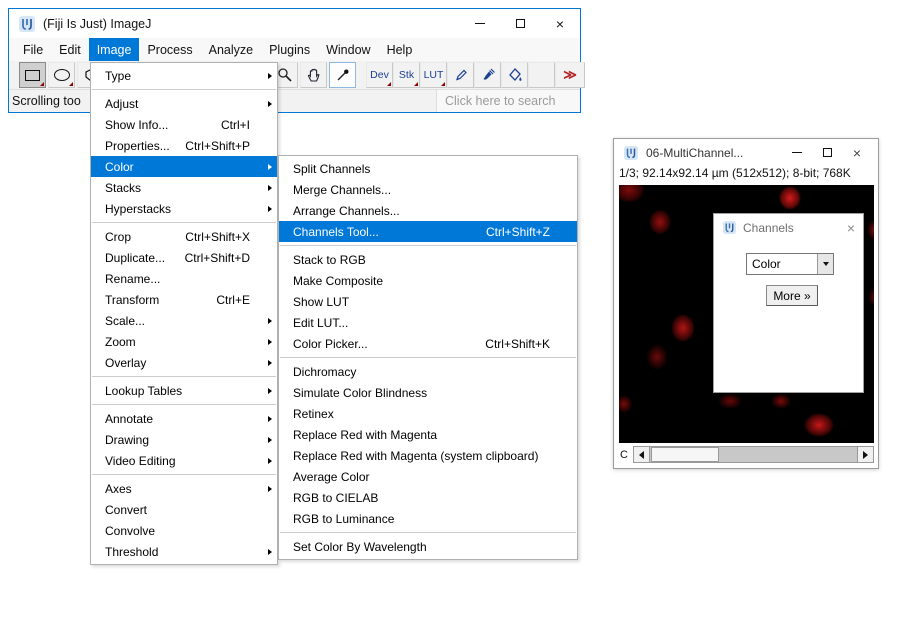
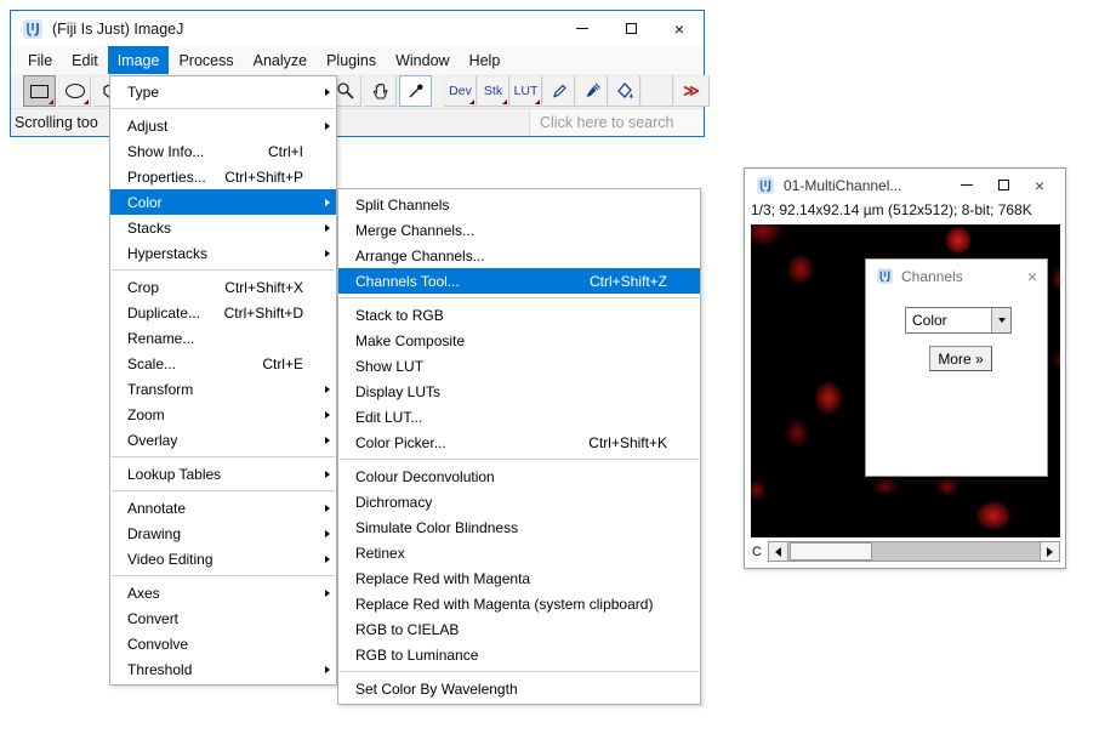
  (Fiji Is Just) ImageJ
  ×
  File
  Edit
  Image
  Process
  Analyze
  Plugins
  Window
  Help
  Dev
  Stk
  LUT
  ≫
  Scrolling too
  Click here to search
  Type
  Adjust
  Show Info...
  Ctrl+I
  Properties...
  Ctrl+Shift+P
  Color
  Stacks
  Hyperstacks
  Crop
  Ctrl+Shift+X
  Duplicate...
  Ctrl+Shift+D
  Rename...
- Transform
+ Scale...
  Ctrl+E
- Scale...
+ Transform
  Zoom
  Overlay
  Lookup Tables
  Annotate
  Drawing
  Video Editing
  Axes
  Convert
  Convolve
  Threshold
  Split Channels
  Merge Channels...
  Arrange Channels...
  Channels Tool...
  Ctrl+Shift+Z
  Stack to RGB
  Make Composite
  Show LUT
+ Display LUTs
  Edit LUT...
  Color Picker...
  Ctrl+Shift+K
+ Colour Deconvolution
  Dichromacy
  Simulate Color Blindness
  Retinex
  Replace Red with Magenta
  Replace Red with Magenta (system clipboard)
- Average Color
  RGB to CIELAB
  RGB to Luminance
  Set Color By Wavelength
- 06-MultiChannel...
+ 01-MultiChannel...
  ×
  1/3; 92.14x92.14 µm (512x512); 8-bit; 768K
  C
  Channels
  ×
  Color
  More »
